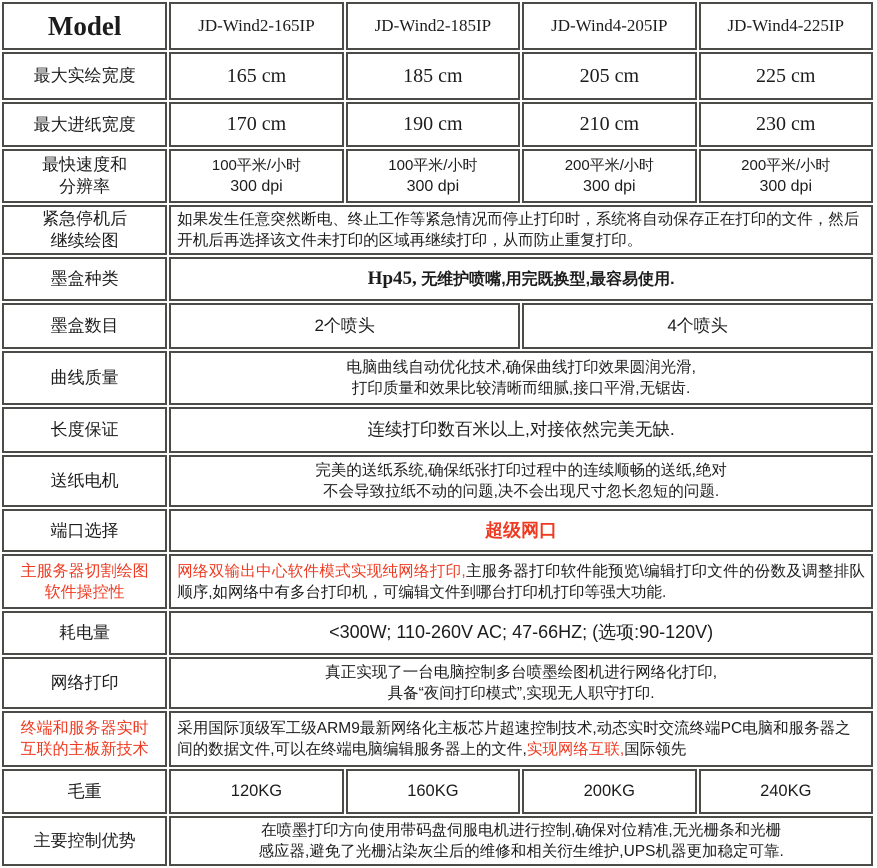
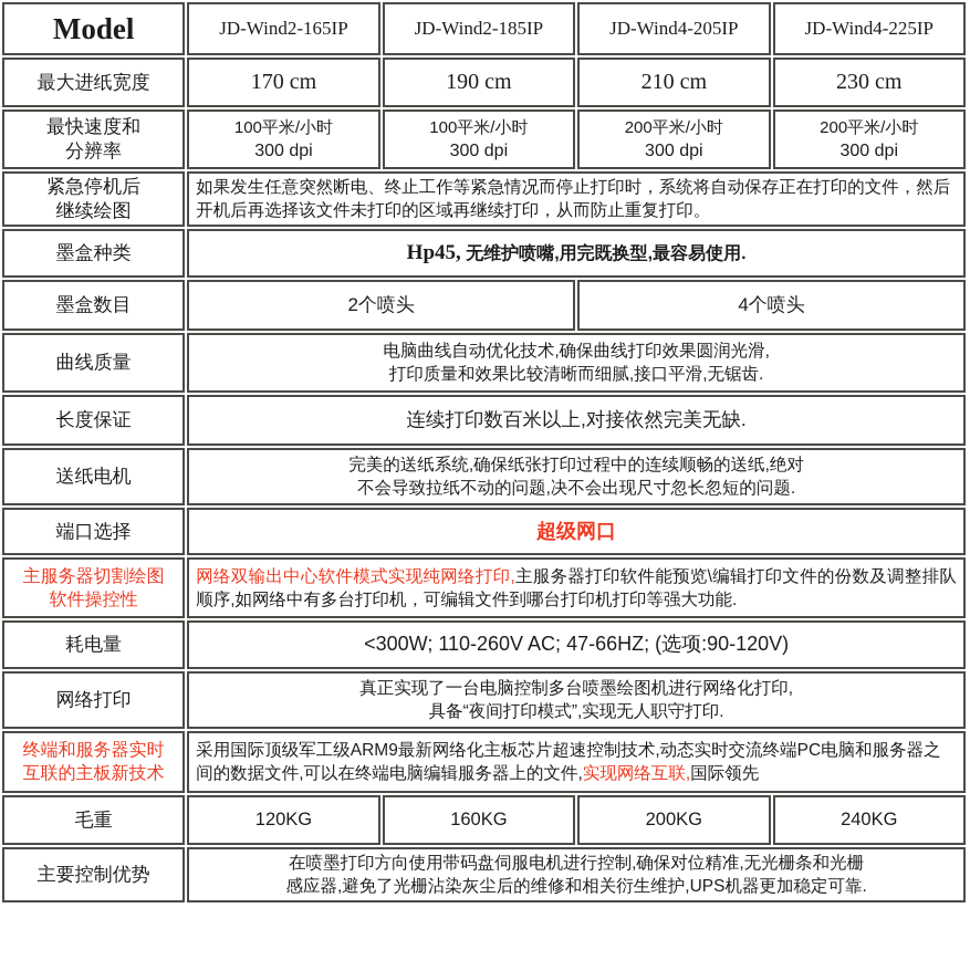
  Model	JD-Wind2-165IP	JD-Wind2-185IP	JD-Wind4-205IP	JD-Wind4-225IP
- 最大实绘宽度	165 cm	185 cm	205 cm	225 cm
  最大进纸宽度	170 cm	190 cm	210 cm	230 cm
  最快速度和 分辨率	100平米/小时 300 dpi	100平米/小时 300 dpi	200平米/小时 300 dpi	200平米/小时 300 dpi
  紧急停机后 继续绘图	如果发生任意突然断电、终止工作等紧急情况而停止打印时，系统将自动保存正在打印的文件，然后开机后再选择该文件未打印的区域再继续打印，从而防止重复打印。
  墨盒种类	Hp45, 无维护喷嘴,用完既换型,最容易使用.
  墨盒数目	2个喷头	4个喷头
  曲线质量	电脑曲线自动优化技术,确保曲线打印效果圆润光滑, 打印质量和效果比较清晰而细腻,接口平滑,无锯齿.
  长度保证	连续打印数百米以上,对接依然完美无缺.
  送纸电机	完美的送纸系统,确保纸张打印过程中的连续顺畅的送纸,绝对 不会导致拉纸不动的问题,决不会出现尺寸忽长忽短的问题.
  端口选择	超级网口
  主服务器切割绘图 软件操控性	网络双输出中心软件模式实现纯网络打印,主服务器打印软件能预览\编辑打印文件的份数及调整排队顺序,如网络中有多台打印机，可编辑文件到哪台打印机打印等强大功能.
  耗电量	<300W; 110-260V AC; 47-66HZ; (选项:90-120V)
  网络打印	真正实现了一台电脑控制多台喷墨绘图机进行网络化打印, 具备“夜间打印模式”,实现无人职守打印.
  终端和服务器实时 互联的主板新技术	采用国际顶级军工级ARM9最新网络化主板芯片超速控制技术,动态实时交流终端PC电脑和服务器之间的数据文件,可以在终端电脑编辑服务器上的文件,实现网络互联,国际领先
  毛重	120KG	160KG	200KG	240KG
  主要控制优势	在喷墨打印方向使用带码盘伺服电机进行控制,确保对位精准,无光栅条和光栅 感应器,避免了光栅沾染灰尘后的维修和相关衍生维护,UPS机器更加稳定可靠.
